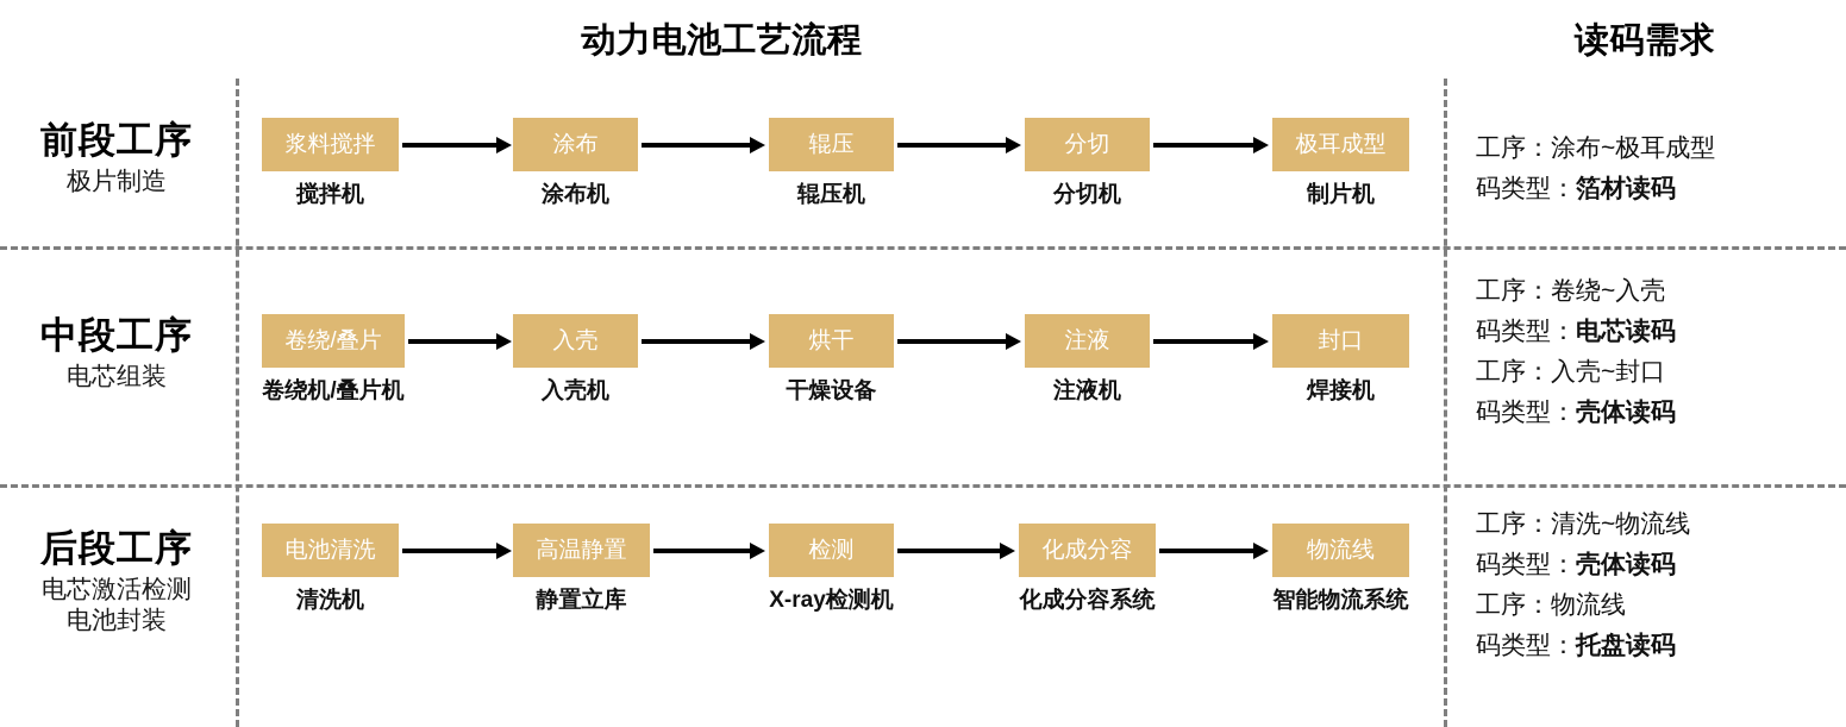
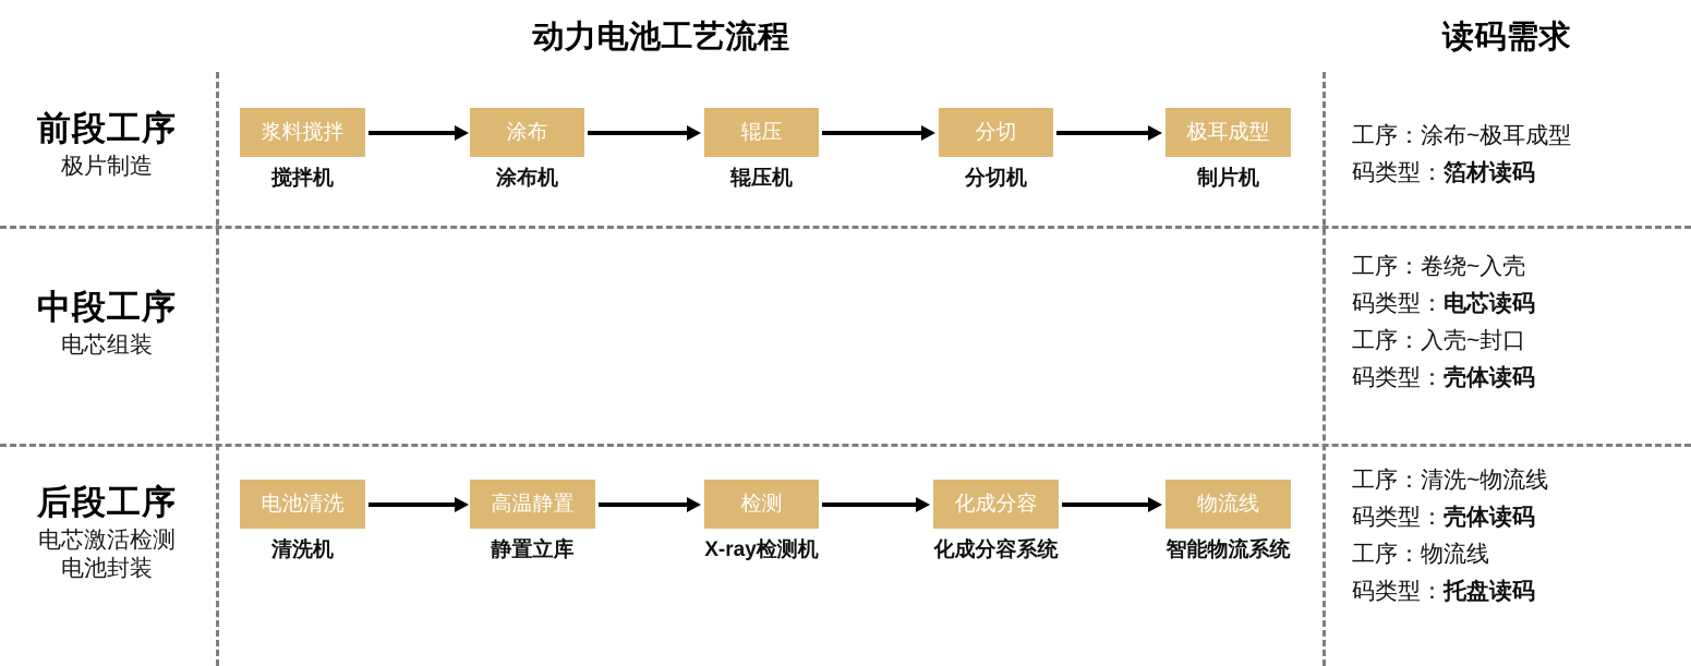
  动力电池工艺流程
  读码需求
  前段工序
  极片制造
  浆料搅拌
  搅拌机
  涂布
  涂布机
  辊压
  辊压机
  分切
  分切机
  极耳成型
  制片机
  工序：涂布~极耳成型
  码类型：箔材读码
  中段工序
  电芯组装
- 卷绕/叠片
- 卷绕机/叠片机
- 入壳
- 入壳机
- 烘干
- 干燥设备
- 注液
- 注液机
- 封口
- 焊接机
  工序：卷绕~入壳
  码类型：电芯读码
  工序：入壳~封口
  码类型：壳体读码
  后段工序
  电芯激活检测
  电池封装
  电池清洗
  清洗机
  高温静置
  静置立库
  检测
  X-ray检测机
  化成分容
  化成分容系统
  物流线
  智能物流系统
  工序：清洗~物流线
  码类型：壳体读码
  工序：物流线
  码类型：托盘读码
